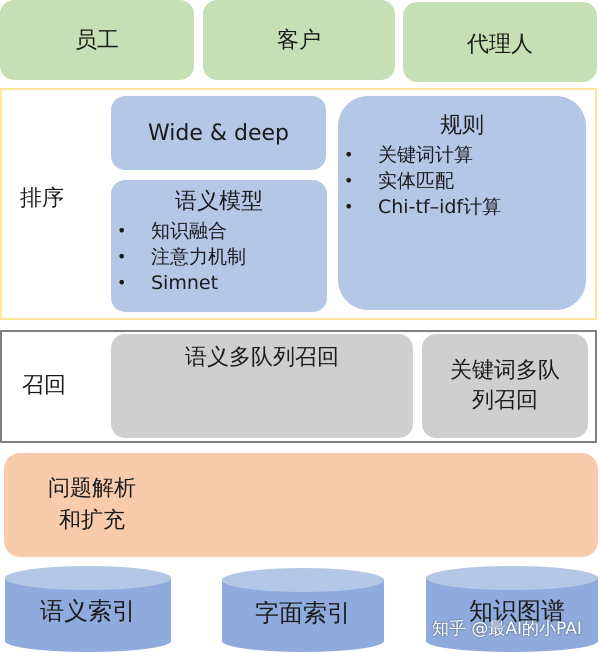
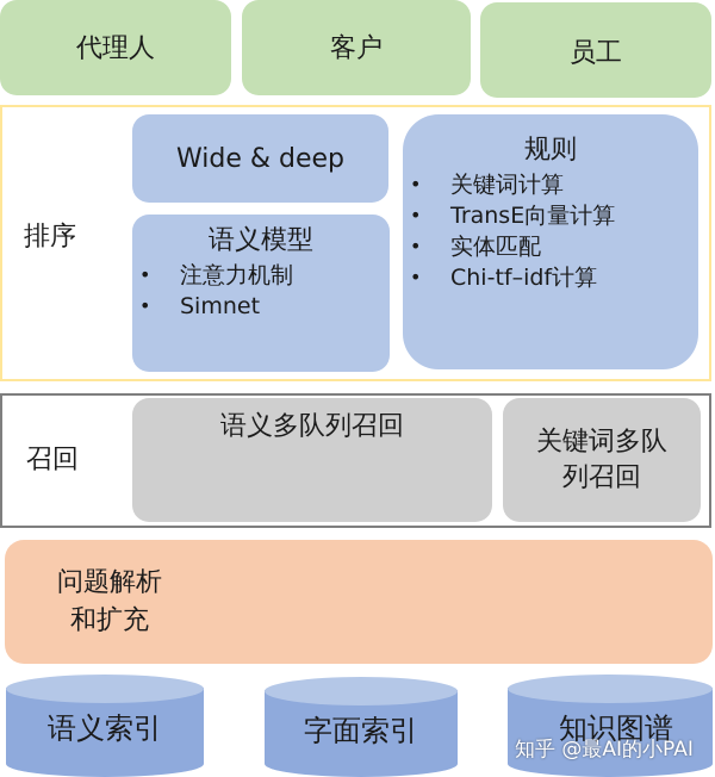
- 员工
+ 代理人
  客户
- 代理人
+ 员工
  排序
  Wide & deep
  语义模型
- 知识融合
  注意力机制
  Simnet
  规则
  关键词计算
+ TransE向量计算
  实体匹配
  Chi-tf–idf计算
  召回
  语义多队列召回
  关键词多队
  列召回
  问题解析
  和扩充
  语义索引
  字面索引
  知识图谱
  知乎 @最AI的小PAI
